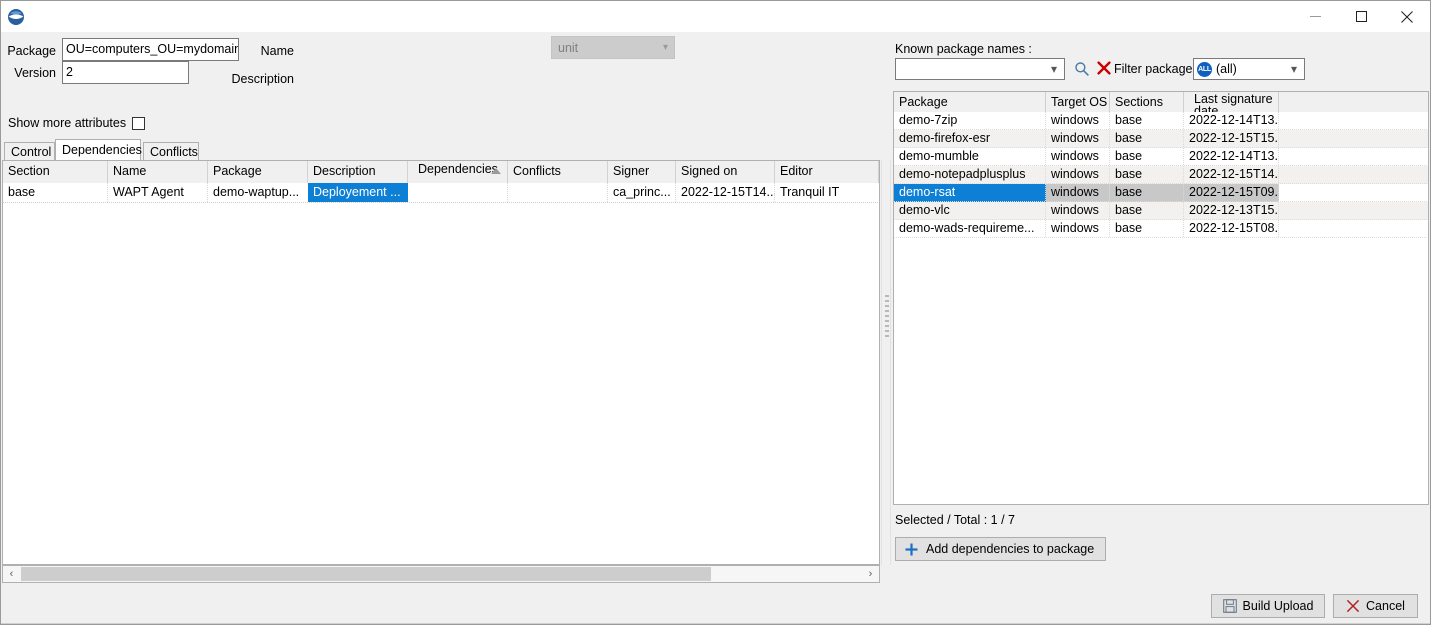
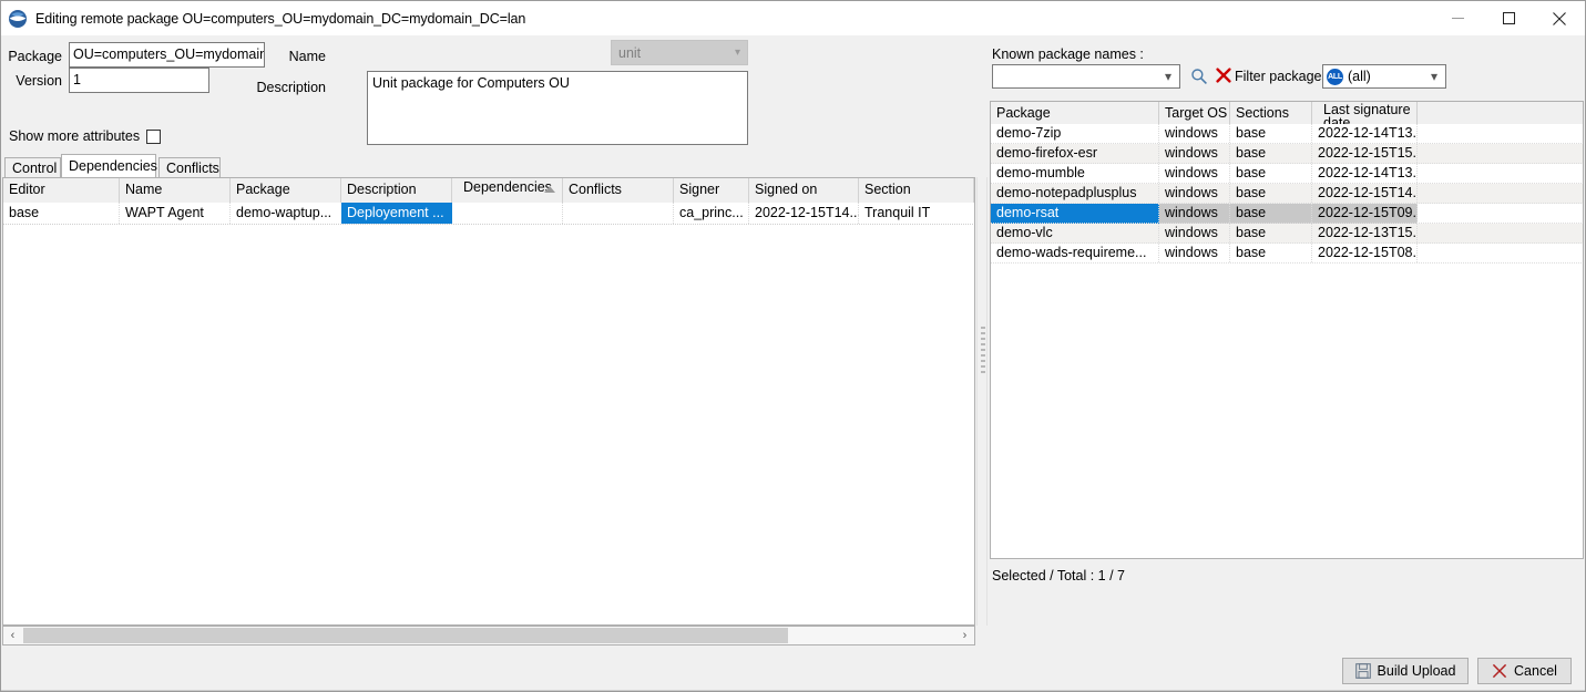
+ Editing remote package OU=computers_OU=mydomain_DC=mydomain_DC=lan
  Package
  OU=computers_OU=mydomain
  Version
- 2
+ 1
  Name
  unit
  ▾
  Description
+ Unit package for Computers OU
  Show more attributes
  Control
  Dependencies
  Conflicts
- Section
+ Editor
  Name
  Package
  Description
  Dependencies
  Conflicts
  Signer
  Signed on
- Editor
+ Section
  base
  WAPT Agent
  demo-waptup...
  Deployement ...
  ca_princ...
  2022-12-15T14..
  Tranquil IT
  ‹
  ›
  Known package names :
  ▾
  Filter package
  (all)
  ▾
  Package
  Target OS
  Sections
  Last signature date
  demo-7zip
  windows
  base
  2022-12-14T13.
  demo-firefox-esr
  windows
  base
  2022-12-15T15.
  demo-mumble
  windows
  base
  2022-12-14T13.
  demo-notepadplusplus
  windows
  base
  2022-12-15T14.
  demo-rsat
  windows
  base
  2022-12-15T09.
  demo-vlc
  windows
  base
  2022-12-13T15.
  demo-wads-requireme...
  windows
  base
  2022-12-15T08.
  Selected / Total : 1 / 7
- Add dependencies to package
  Build Upload
  Cancel
